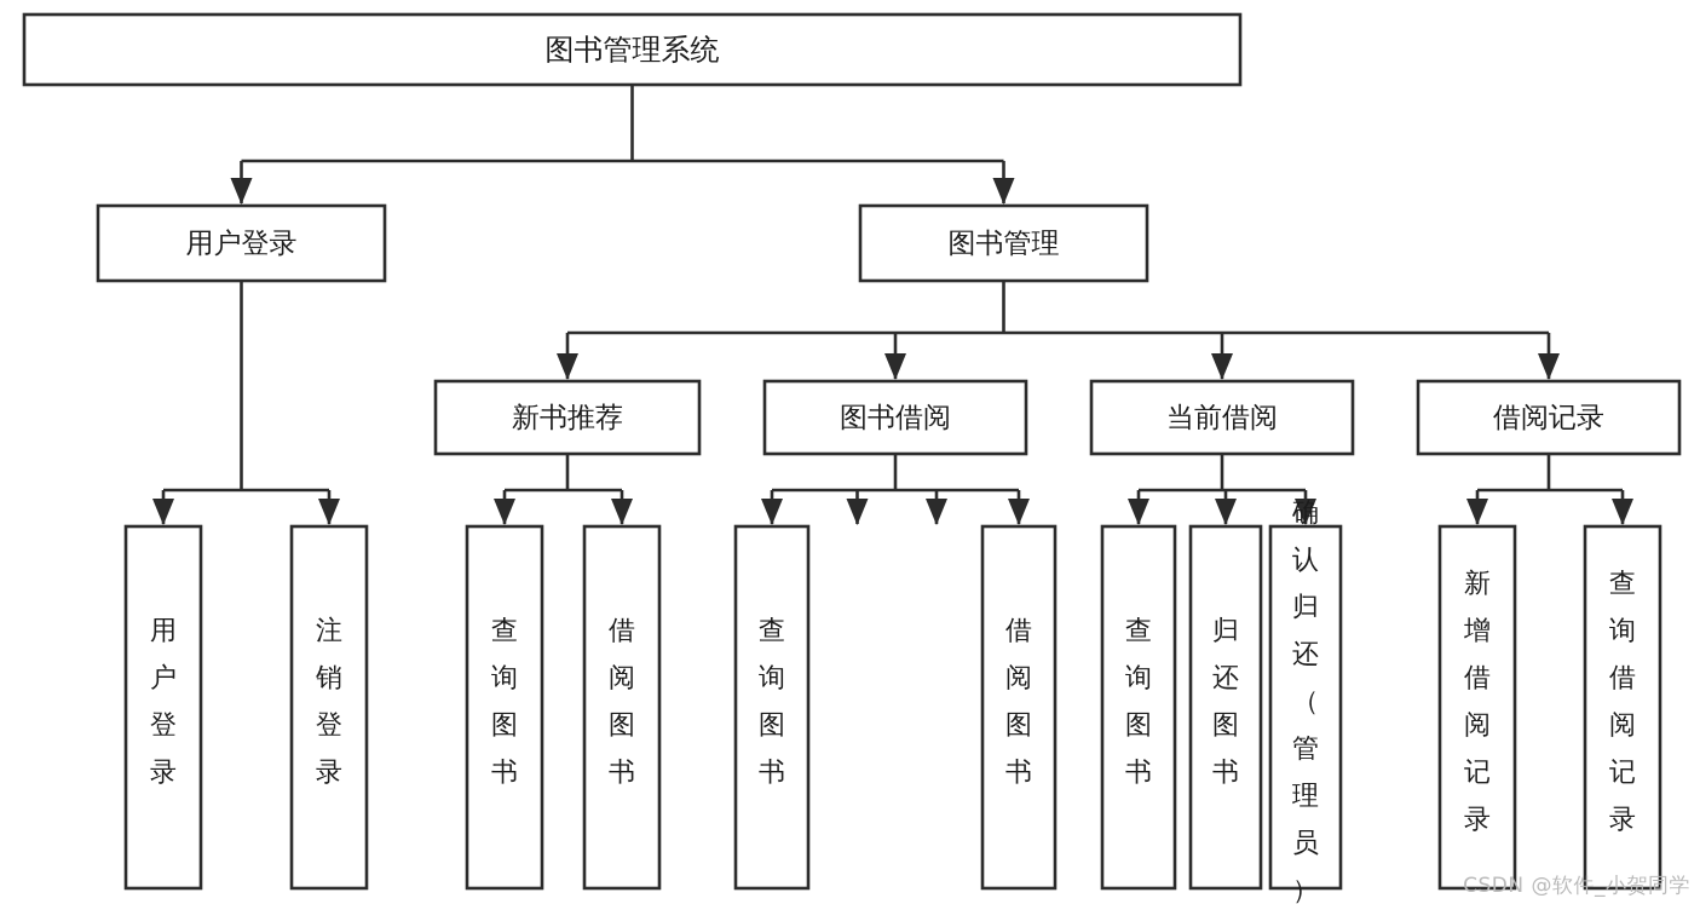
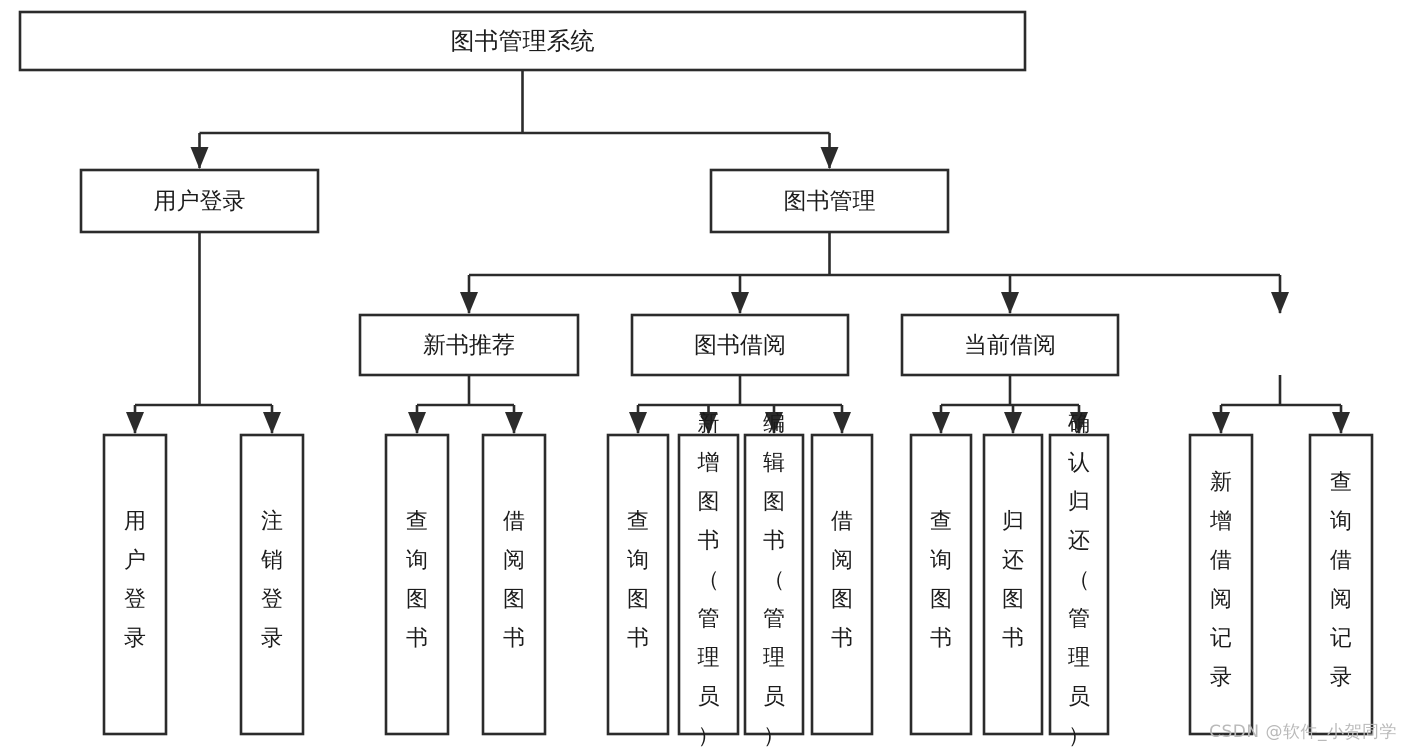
  图书管理系统
  用户登录
  图书管理
  新书推荐
  图书借阅
  当前借阅
- 借阅记录
  用户登录
  注销登录
  查询图书
  借阅图书
  查询图书
+ 新增图书（管理员）
+ 编辑图书（管理员）
  借阅图书
  查询图书
  归还图书
  确认归还（管理员）
  新增借阅记录
  查询借阅记录
  CSDN @软件_小贺同学
